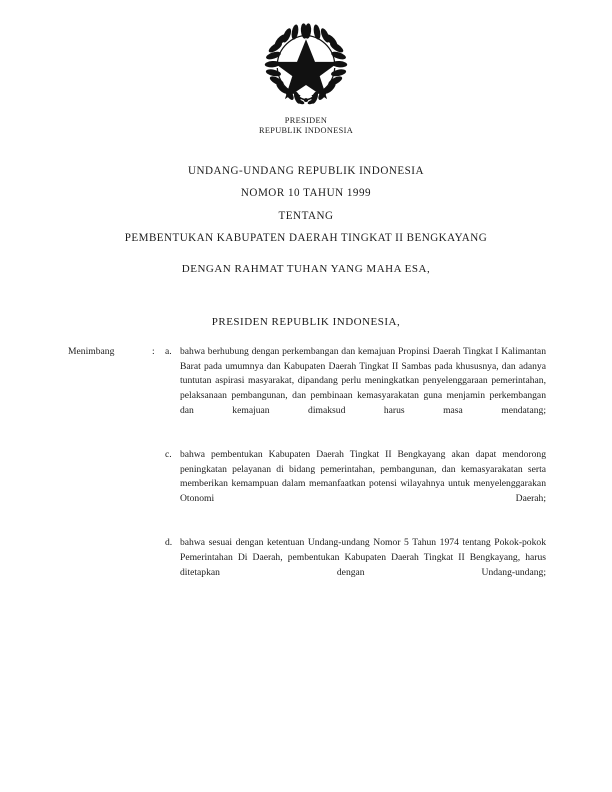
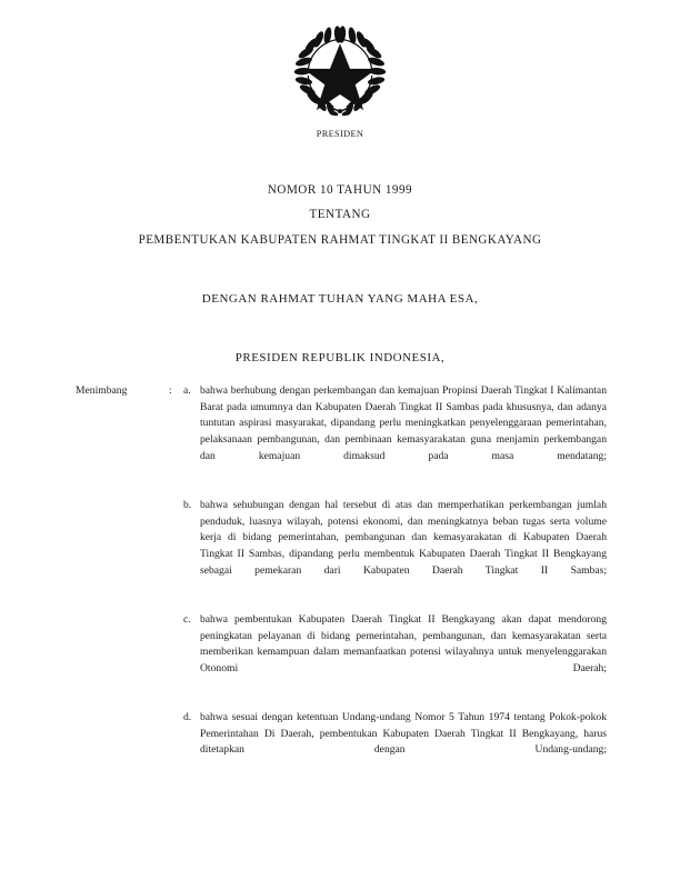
  PRESIDEN
- REPUBLIK INDONESIA
- UNDANG-UNDANG REPUBLIK INDONESIA
  NOMOR 10 TAHUN 1999
  TENTANG
- PEMBENTUKAN KABUPATEN DAERAH TINGKAT II BENGKAYANG
+ PEMBENTUKAN KABUPATEN RAHMAT TINGKAT II BENGKAYANG
  DENGAN RAHMAT TUHAN YANG MAHA ESA,
  PRESIDEN REPUBLIK INDONESIA,
  Menimbang
  :
  a.
- bahwa berhubung dengan perkembangan dan kemajuan Propinsi Daerah Tingkat I Kalimantan Barat pada umumnya dan Kabupaten Daerah Tingkat II Sambas pada khususnya, dan adanya tuntutan aspirasi masyarakat, dipandang perlu meningkatkan penyelenggaraan pemerintahan, pelaksanaan pembangunan, dan pembinaan kemasyarakatan guna menjamin perkembangan dan kemajuan dimaksud harus masa mendatang;
+ bahwa berhubung dengan perkembangan dan kemajuan Propinsi Daerah Tingkat I Kalimantan Barat pada umumnya dan Kabupaten Daerah Tingkat II Sambas pada khususnya, dan adanya tuntutan aspirasi masyarakat, dipandang perlu meningkatkan penyelenggaraan pemerintahan, pelaksanaan pembangunan, dan pembinaan kemasyarakatan guna menjamin perkembangan dan kemajuan dimaksud pada masa mendatang;
+ b.
+ bahwa sehubungan dengan hal tersebut di atas dan memperhatikan perkembangan jumlah penduduk, luasnya wilayah, potensi ekonomi, dan meningkatnya beban tugas serta volume kerja di bidang pemerintahan, pembangunan dan kemasyarakatan di Kabupaten Daerah Tingkat II Sambas, dipandang perlu membentuk Kabupaten Daerah Tingkat II Bengkayang sebagai pemekaran dari Kabupaten Daerah Tingkat II Sambas;
  c.
  bahwa pembentukan Kabupaten Daerah Tingkat II Bengkayang akan dapat mendorong peningkatan pelayanan di bidang pemerintahan, pembangunan, dan kemasyarakatan serta memberikan kemampuan dalam memanfaatkan potensi wilayahnya untuk menyelenggarakan Otonomi Daerah;
  d.
  bahwa sesuai dengan ketentuan Undang-undang Nomor 5 Tahun 1974 tentang Pokok-pokok Pemerintahan Di Daerah, pembentukan Kabupaten Daerah Tingkat II Bengkayang, harus ditetapkan dengan Undang-undang;
